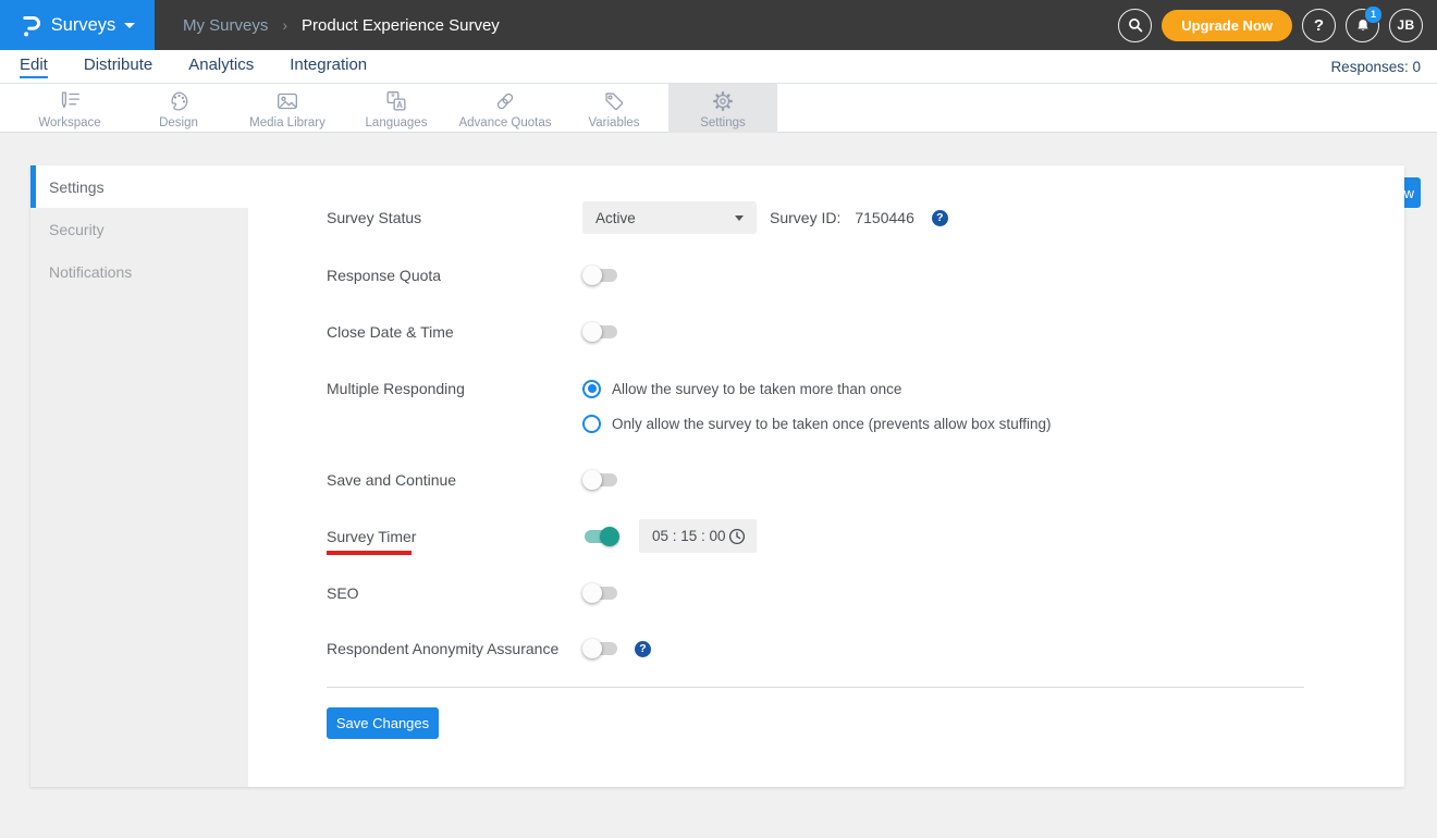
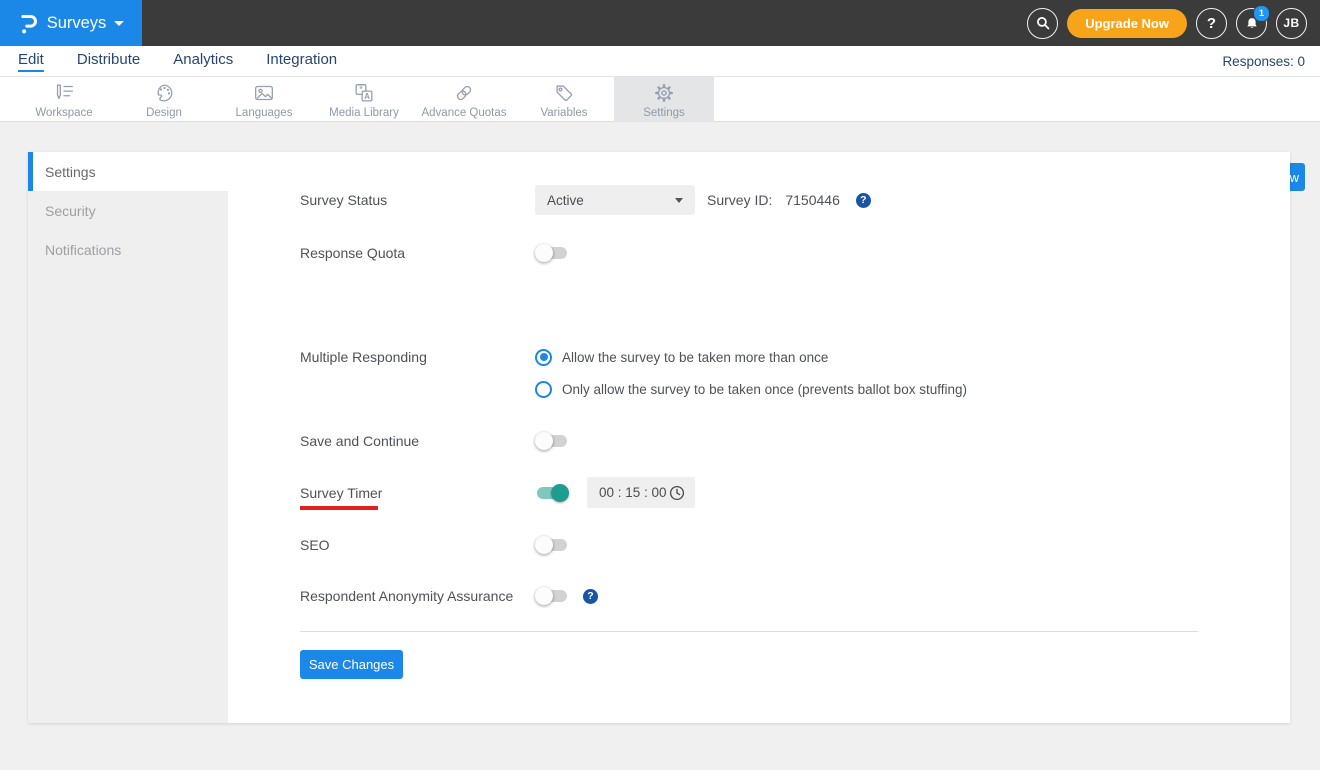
  Surveys
- My Surveys
- ›
- Product Experience Survey
  Upgrade Now
  ?
  1
  JB
  Edit
  Distribute
  Analytics
  Integration
  Responses: 0
  Workspace
  Design
- Media Library
+ Languages
  *
  A
- Languages
+ Media Library
  Advance Quotas
  Variables
  Settings
  Settings
  Security
  Notifications
  Survey Status
  Active
  Survey ID:
  7150446
  ?
  Response Quota
- Close Date & Time
  Multiple Responding
  Allow the survey to be taken more than once
- Only allow the survey to be taken once (prevents allow box stuffing)
+ Only allow the survey to be taken once (prevents ballot box stuffing)
  Save and Continue
  Survey Timer
- 05 : 15 : 00
+ 00 : 15 : 00
  SEO
  Respondent Anonymity Assurance
  ?
  Save Changes
